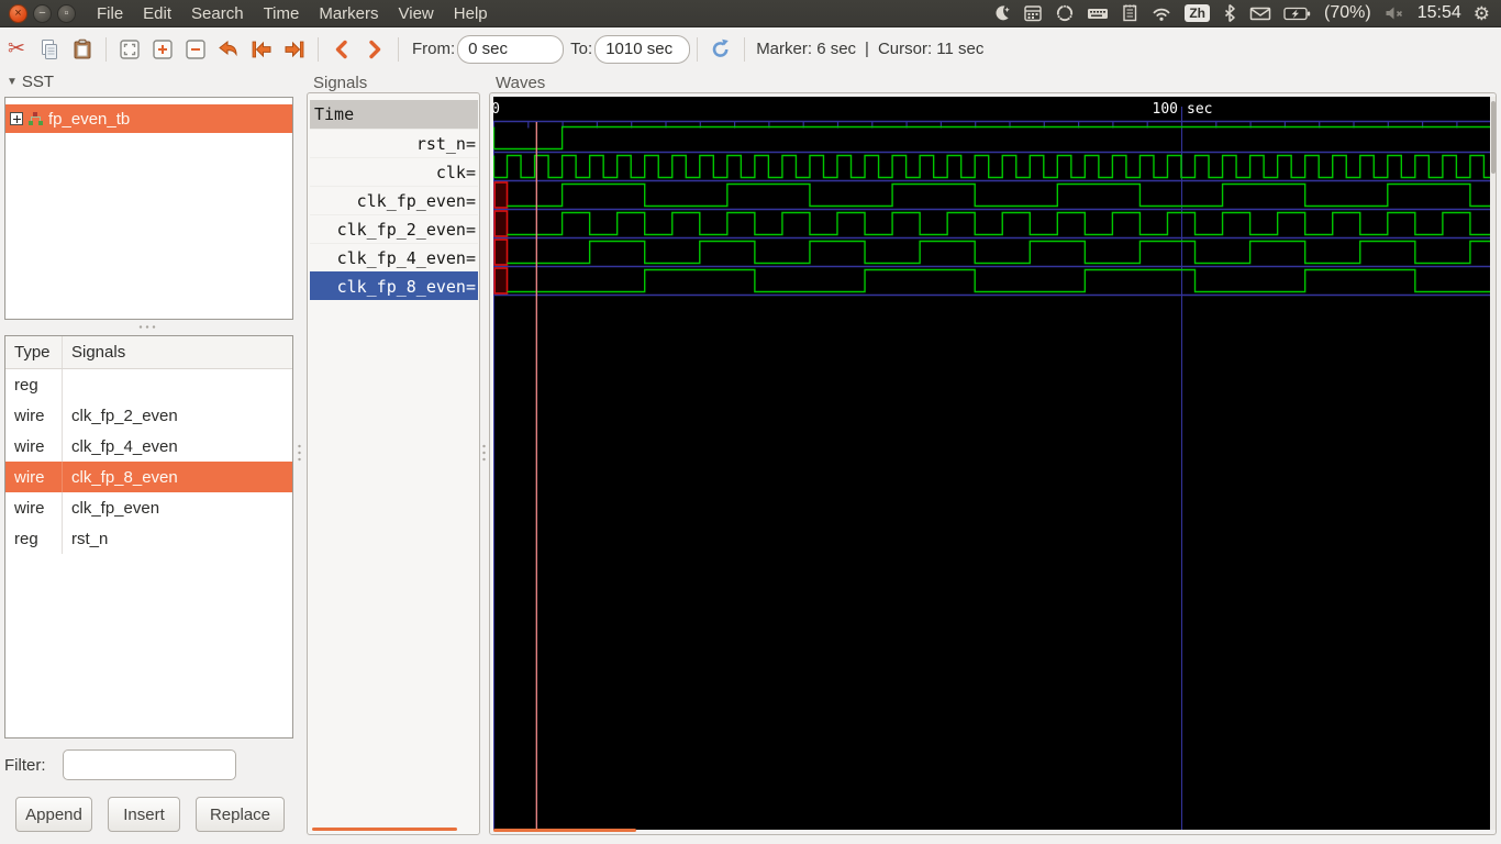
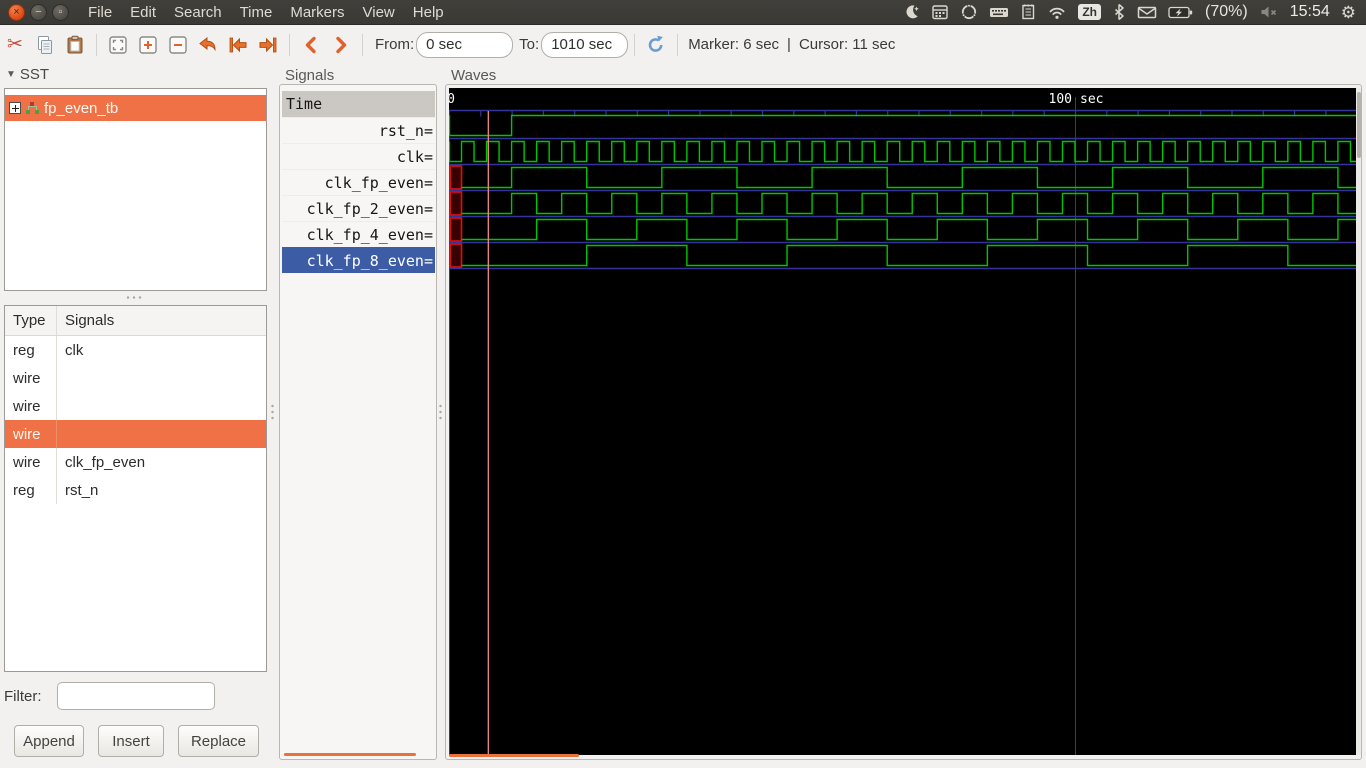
  ×
  −
  ▫
  File
  Edit
  Search
  Time
  Markers
  View
  Help
  Zh
  (70%)
  15:54
  ⚙
  ✂
  From:
  0 sec
  To:
  1010 sec
  Marker: 6 sec
  |
  Cursor: 11 sec
  ▼ SST
  fp_even_tb
  Type
  Signals
  reg
+ clk
  wire
- clk_fp_2_even
  wire
- clk_fp_4_even
  wire
- clk_fp_8_even
  wire
  clk_fp_even
  reg
  rst_n
  Filter:
  Append
  Insert
  Replace
  Signals
  Time
  rst_n=
  clk=
  clk_fp_even=
  clk_fp_2_even=
  clk_fp_4_even=
  clk_fp_8_even=
  Waves
  0
  100
  sec
